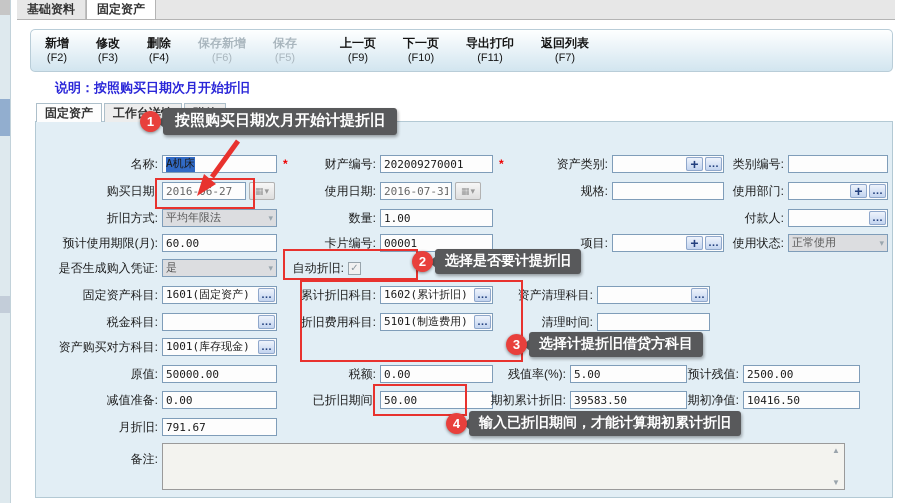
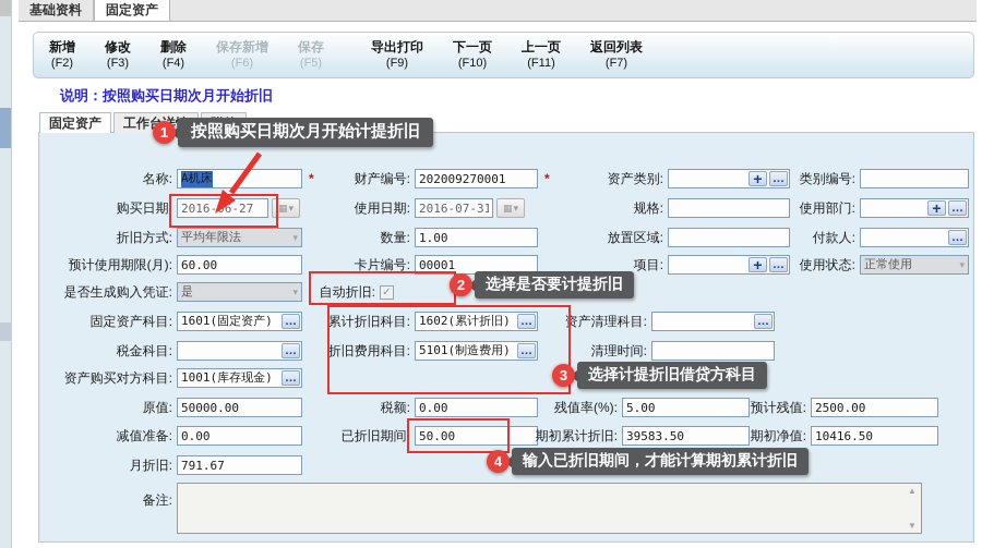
  基础资料
  固定资产
  新增
  (F2)
  修改
  (F3)
  删除
  (F4)
  保存新增
  (F6)
  保存
  (F5)
- 上一页
+ 导出打印
  (F9)
  下一页
  (F10)
- 导出打印
+ 上一页
  (F11)
  返回列表
  (F7)
  说明：按照购买日期次月开始折旧
  固定资产
  名称:
  A机床
  *
  财产编号:
  202009270001
  *
  资产类别:
  +
  …
  类别编号:
  购买日期:
  2016-6-27
  ▦
  ▾
  使用日期:
  2016-07-31
  ▦
  ▾
  规格:
  使用部门:
  +
  …
  折旧方式:
  平均年限法
  ▾
  数量:
  1.00
+ 放置区域:
  付款人:
  …
  预计使用期限(月):
  60.00
  卡片编号:
  00001
  项目:
  +
  …
  使用状态:
  正常使用
  ▾
  是否生成购入凭证:
  是
  ▾
  自动折旧:
  ✓
  固定资产科目:
  1601(固定资产)
  …
  累计折旧科目:
  1602(累计折旧)
  …
  资产清理科目:
  …
  税金科目:
  …
  折旧费用科目:
  5101(制造费用)
  …
  清理时间:
  资产购买对方科目:
  1001(库存现金)
  …
  原值:
  50000.00
  税额:
  0.00
  残值率(%):
  5.00
  预计残值:
  2500.00
  减值准备:
  0.00
  已折旧期间:
  50.00
  期初累计折旧:
  39583.50
  期初净值:
  10416.50
  月折旧:
  791.67
  备注:
  ▲
  ▼
  1
  按照购买日期次月开始计提折旧
  2
  选择是否要计提折旧
  3
  选择计提折旧借贷方科目
  4
  输入已折旧期间，才能计算期初累计折旧
